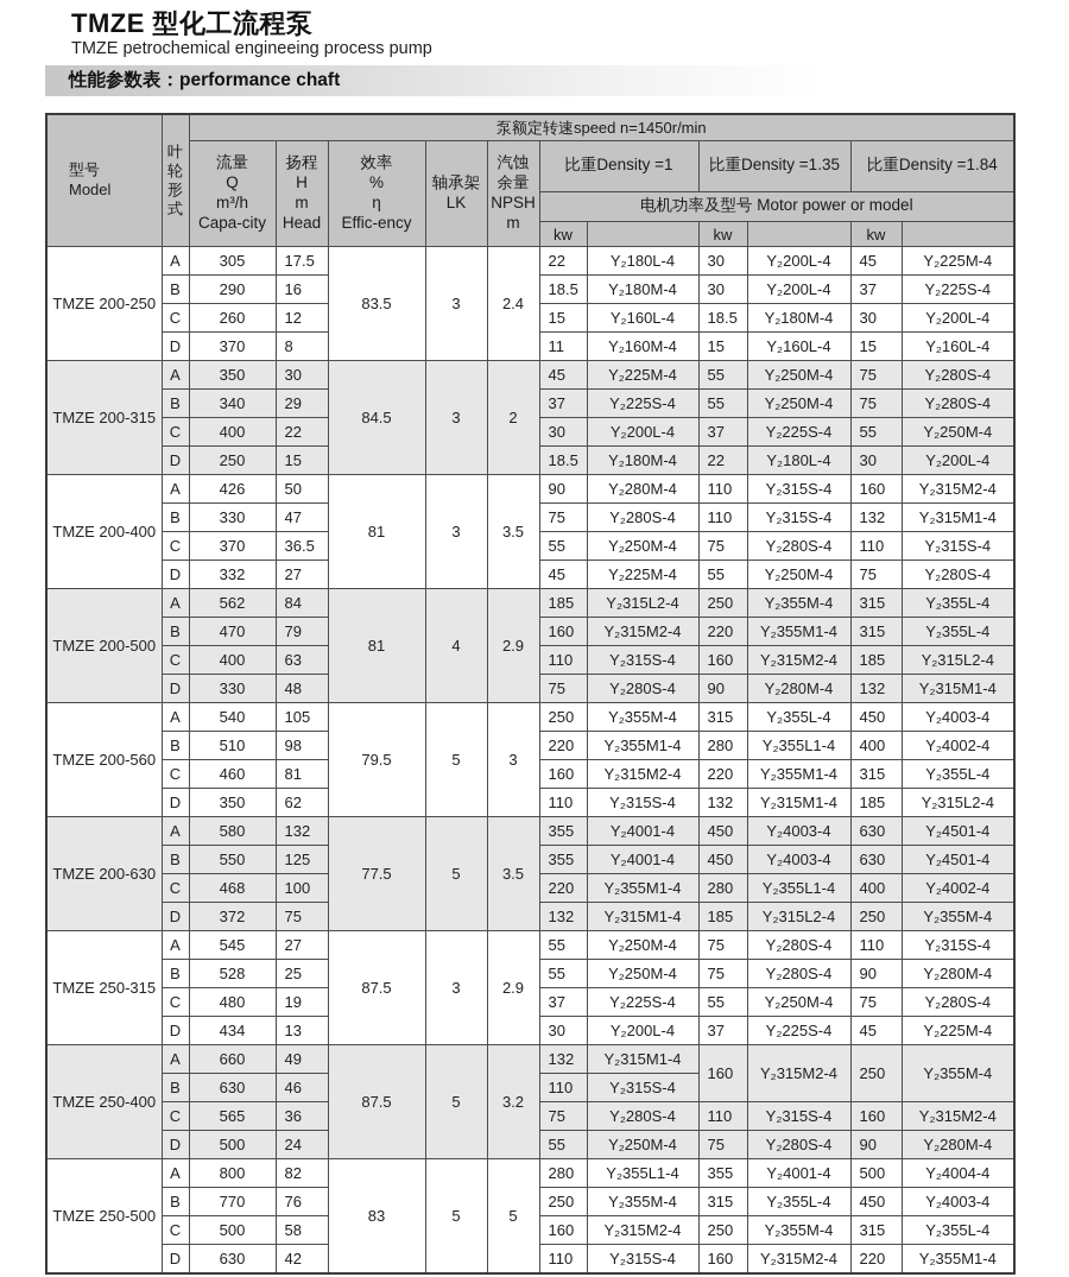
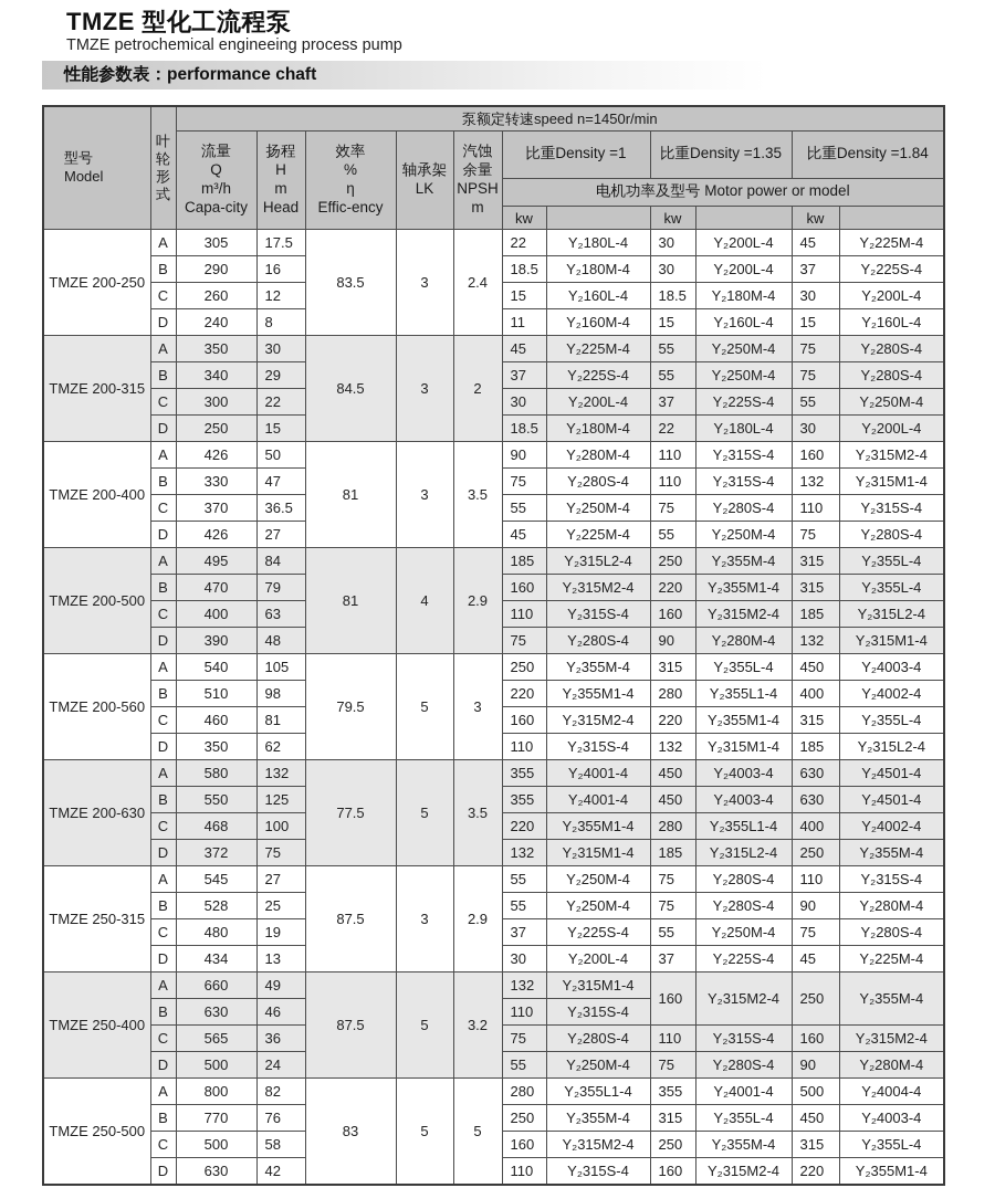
  TMZE 型化工流程泵
  TMZE petrochemical engineeing process pump
  性能参数表：performance chaft
  型号 Model	叶轮形式	泵额定转速speed n=1450r/min
  流量 Q m³/h Capa-city	扬程 H m Head	效率 % η Effic-ency	轴承架 LK	汽蚀 余量 NPSH m	比重Density =1	比重Density =1.35	比重Density =1.84
  电机功率及型号 Motor power or model
  kw		kw		kw
  TMZE 200-250	A	305	17.5	83.5	3	2.4	22	Y₂180L-4	30	Y₂200L-4	45	Y₂225M-4
  B	290	16	18.5	Y₂180M-4	30	Y₂200L-4	37	Y₂225S-4
  C	260	12	15	Y₂160L-4	18.5	Y₂180M-4	30	Y₂200L-4
- D	370	8	11	Y₂160M-4	15	Y₂160L-4	15	Y₂160L-4
+ D	240	8	11	Y₂160M-4	15	Y₂160L-4	15	Y₂160L-4
  TMZE 200-315	A	350	30	84.5	3	2	45	Y₂225M-4	55	Y₂250M-4	75	Y₂280S-4
  B	340	29	37	Y₂225S-4	55	Y₂250M-4	75	Y₂280S-4
- C	400	22	30	Y₂200L-4	37	Y₂225S-4	55	Y₂250M-4
+ C	300	22	30	Y₂200L-4	37	Y₂225S-4	55	Y₂250M-4
  D	250	15	18.5	Y₂180M-4	22	Y₂180L-4	30	Y₂200L-4
  TMZE 200-400	A	426	50	81	3	3.5	90	Y₂280M-4	110	Y₂315S-4	160	Y₂315M2-4
  B	330	47	75	Y₂280S-4	110	Y₂315S-4	132	Y₂315M1-4
  C	370	36.5	55	Y₂250M-4	75	Y₂280S-4	110	Y₂315S-4
- D	332	27	45	Y₂225M-4	55	Y₂250M-4	75	Y₂280S-4
+ D	426	27	45	Y₂225M-4	55	Y₂250M-4	75	Y₂280S-4
- TMZE 200-500	A	562	84	81	4	2.9	185	Y₂315L2-4	250	Y₂355M-4	315	Y₂355L-4
+ TMZE 200-500	A	495	84	81	4	2.9	185	Y₂315L2-4	250	Y₂355M-4	315	Y₂355L-4
  B	470	79	160	Y₂315M2-4	220	Y₂355M1-4	315	Y₂355L-4
  C	400	63	110	Y₂315S-4	160	Y₂315M2-4	185	Y₂315L2-4
- D	330	48	75	Y₂280S-4	90	Y₂280M-4	132	Y₂315M1-4
+ D	390	48	75	Y₂280S-4	90	Y₂280M-4	132	Y₂315M1-4
  TMZE 200-560	A	540	105	79.5	5	3	250	Y₂355M-4	315	Y₂355L-4	450	Y₂4003-4
  B	510	98	220	Y₂355M1-4	280	Y₂355L1-4	400	Y₂4002-4
  C	460	81	160	Y₂315M2-4	220	Y₂355M1-4	315	Y₂355L-4
  D	350	62	110	Y₂315S-4	132	Y₂315M1-4	185	Y₂315L2-4
  TMZE 200-630	A	580	132	77.5	5	3.5	355	Y₂4001-4	450	Y₂4003-4	630	Y₂4501-4
  B	550	125	355	Y₂4001-4	450	Y₂4003-4	630	Y₂4501-4
  C	468	100	220	Y₂355M1-4	280	Y₂355L1-4	400	Y₂4002-4
  D	372	75	132	Y₂315M1-4	185	Y₂315L2-4	250	Y₂355M-4
  TMZE 250-315	A	545	27	87.5	3	2.9	55	Y₂250M-4	75	Y₂280S-4	110	Y₂315S-4
  B	528	25	55	Y₂250M-4	75	Y₂280S-4	90	Y₂280M-4
  C	480	19	37	Y₂225S-4	55	Y₂250M-4	75	Y₂280S-4
  D	434	13	30	Y₂200L-4	37	Y₂225S-4	45	Y₂225M-4
  TMZE 250-400	A	660	49	87.5	5	3.2	132	Y₂315M1-4	160	Y₂315M2-4	250	Y₂355M-4
  B	630	46	110	Y₂315S-4
  C	565	36	75	Y₂280S-4	110	Y₂315S-4	160	Y₂315M2-4
  D	500	24	55	Y₂250M-4	75	Y₂280S-4	90	Y₂280M-4
  TMZE 250-500	A	800	82	83	5	5	280	Y₂355L1-4	355	Y₂4001-4	500	Y₂4004-4
  B	770	76	250	Y₂355M-4	315	Y₂355L-4	450	Y₂4003-4
  C	500	58	160	Y₂315M2-4	250	Y₂355M-4	315	Y₂355L-4
  D	630	42	110	Y₂315S-4	160	Y₂315M2-4	220	Y₂355M1-4
